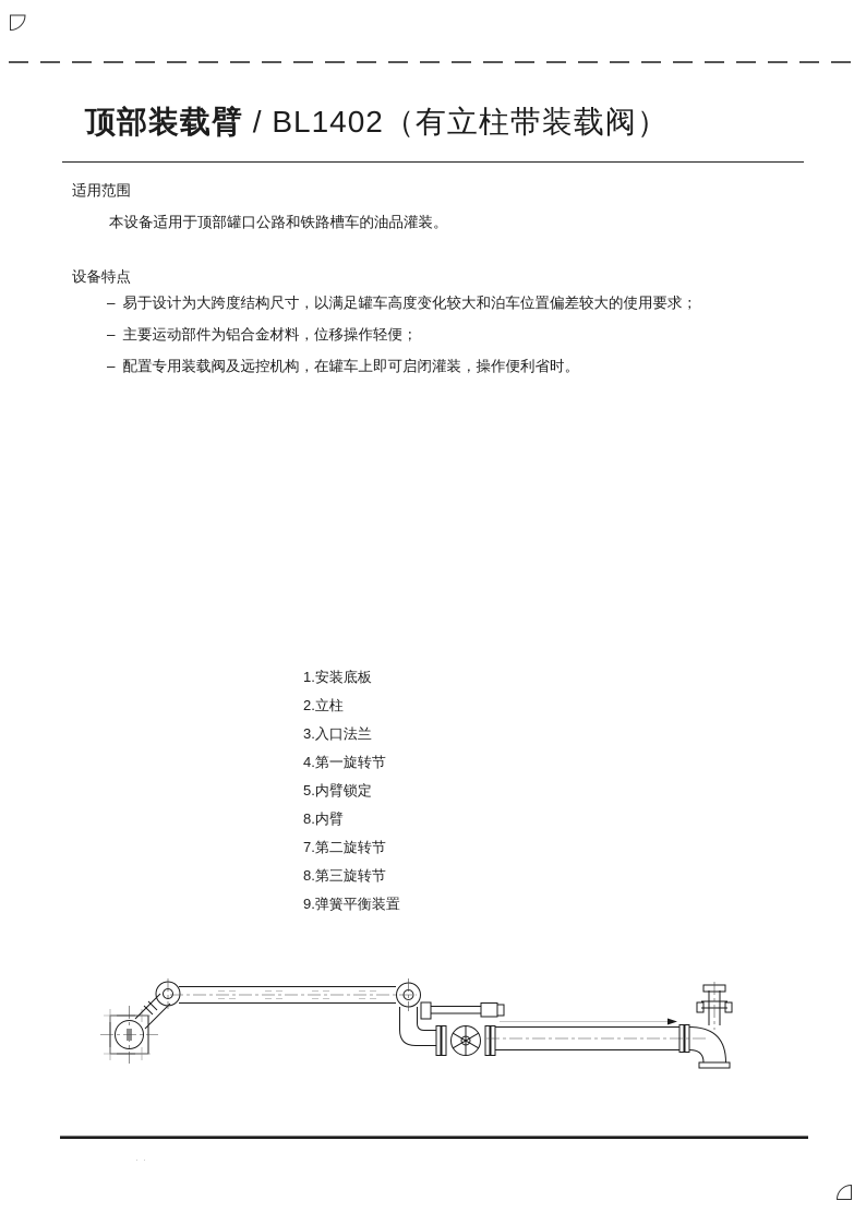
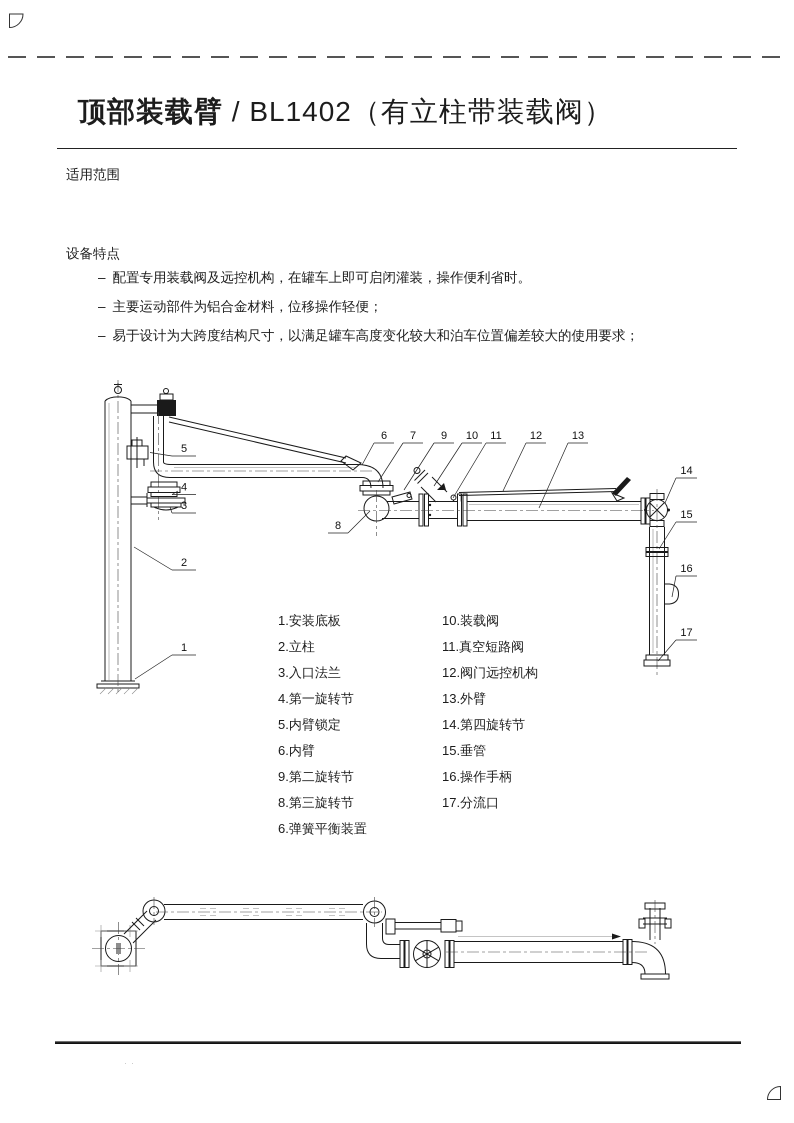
  顶部装载臂 / BL1402（有立柱带装载阀）
  适用范围
- 本设备适用于顶部罐口公路和铁路槽车的油品灌装。
  设备特点
- – 易于设计为大跨度结构尺寸，以满足罐车高度变化较大和泊车位置偏差较大的使用要求；
+ – 配置专用装载阀及远控机构，在罐车上即可启闭灌装，操作便利省时。
  – 主要运动部件为铝合金材料，位移操作轻便；
- – 配置专用装载阀及远控机构，在罐车上即可启闭灌装，操作便利省时。
+ – 易于设计为大跨度结构尺寸，以满足罐车高度变化较大和泊车位置偏差较大的使用要求；
+ 1
+ 2
+ 3
+ 4
+ 5
+ 6
+ 7
+ 8
+ 9
+ 10
+ 11
+ 12
+ 13
+ 14
+ 15
+ 16
+ 17
  1.安装底板
  2.立柱
  3.入口法兰
  4.第一旋转节
  5.内臂锁定
- 8.内臂
+ 6.内臂
- 7.第二旋转节
+ 9.第二旋转节
  8.第三旋转节
- 9.弹簧平衡装置
+ 6.弹簧平衡装置
+ 10.装载阀
+ 11.真空短路阀
+ 12.阀门远控机构
+ 13.外臂
+ 14.第四旋转节
+ 15.垂管
+ 16.操作手柄
+ 17.分流口
  ··
